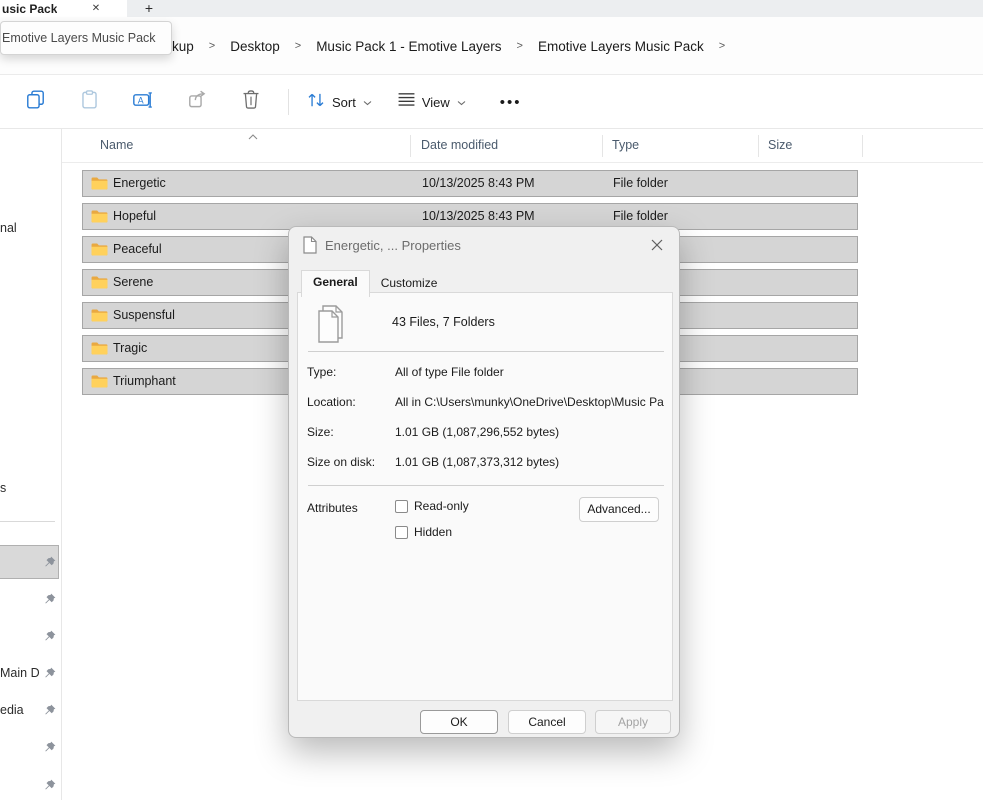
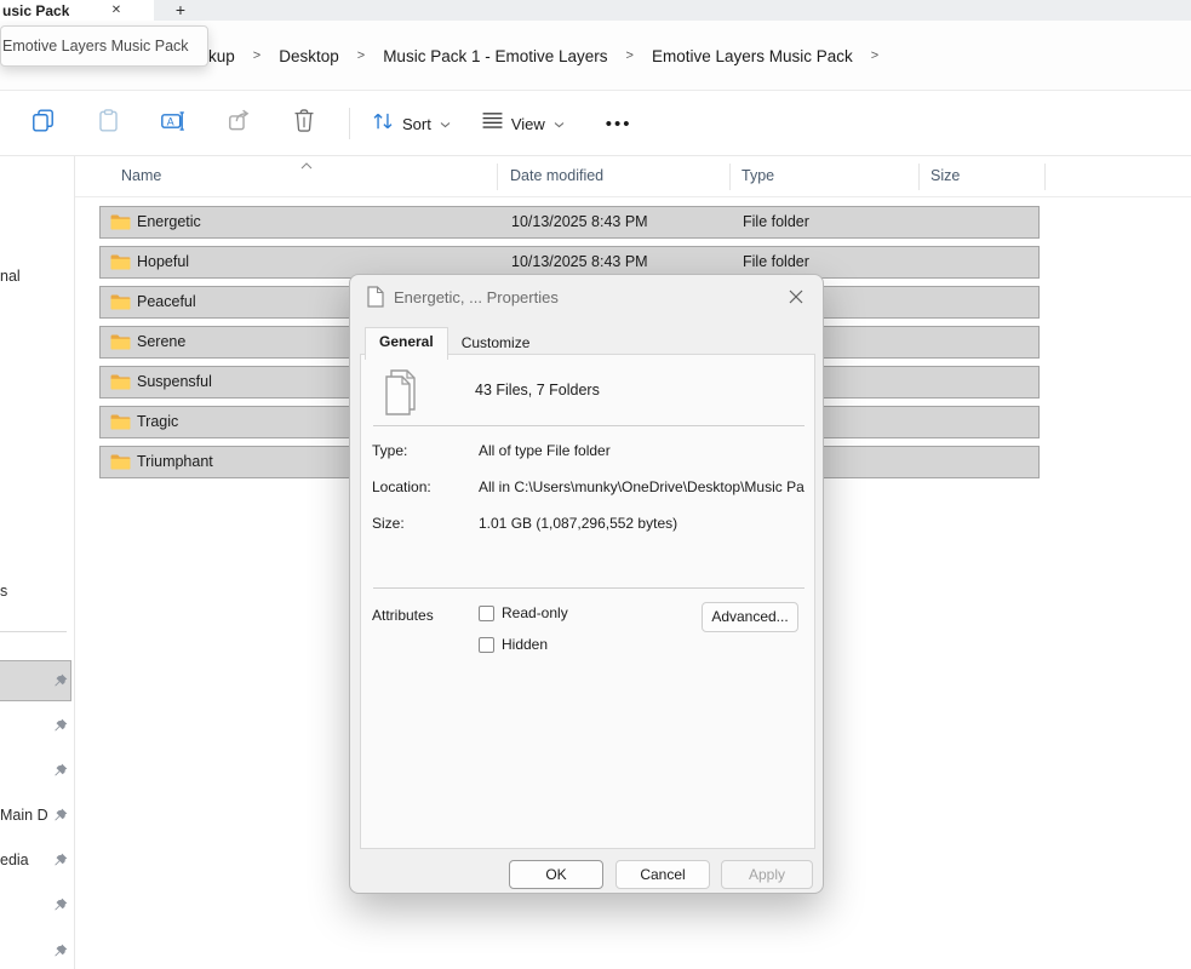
  usic Pack
  ✕
  +
  kup
  >
  Desktop
  >
  Music Pack 1 - Emotive Layers
  >
  Emotive Layers Music Pack
  >
  Emotive Layers Music Pack
  A
  Sort
  View
  •••
  nal
  s
  Main D
  edia
  Name
  Date modified
  Type
  Size
  Energetic
  10/13/2025 8:43 PM
  File folder
  Hopeful
  10/13/2025 8:43 PM
  File folder
  Peaceful
  Serene
  Suspensful
  Tragic
  Triumphant
  Energetic, ... Properties
  General
  Customize
  43 Files, 7 Folders
  Type:
  All of type File folder
  Location:
  All in C:\Users\munky\OneDrive\Desktop\Music Pa
  Size:
  1.01 GB (1,087,296,552 bytes)
- Size on disk:
- 1.01 GB (1,087,373,312 bytes)
  Attributes
  Read-only
  Hidden
  Advanced...
  OK
  Cancel
  Apply
